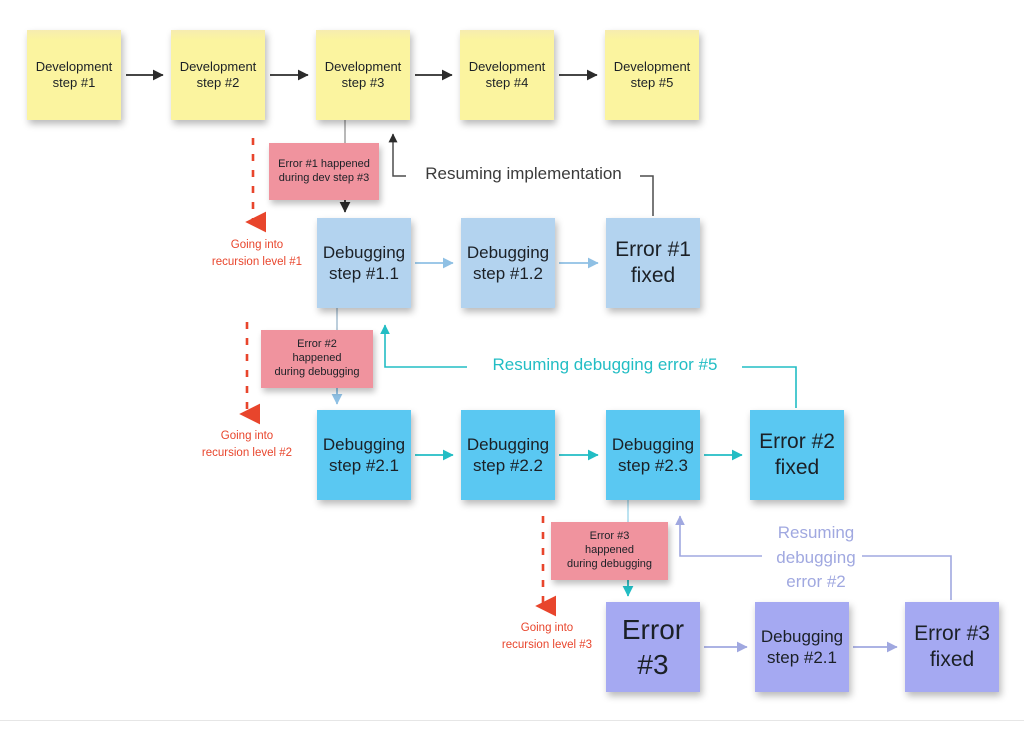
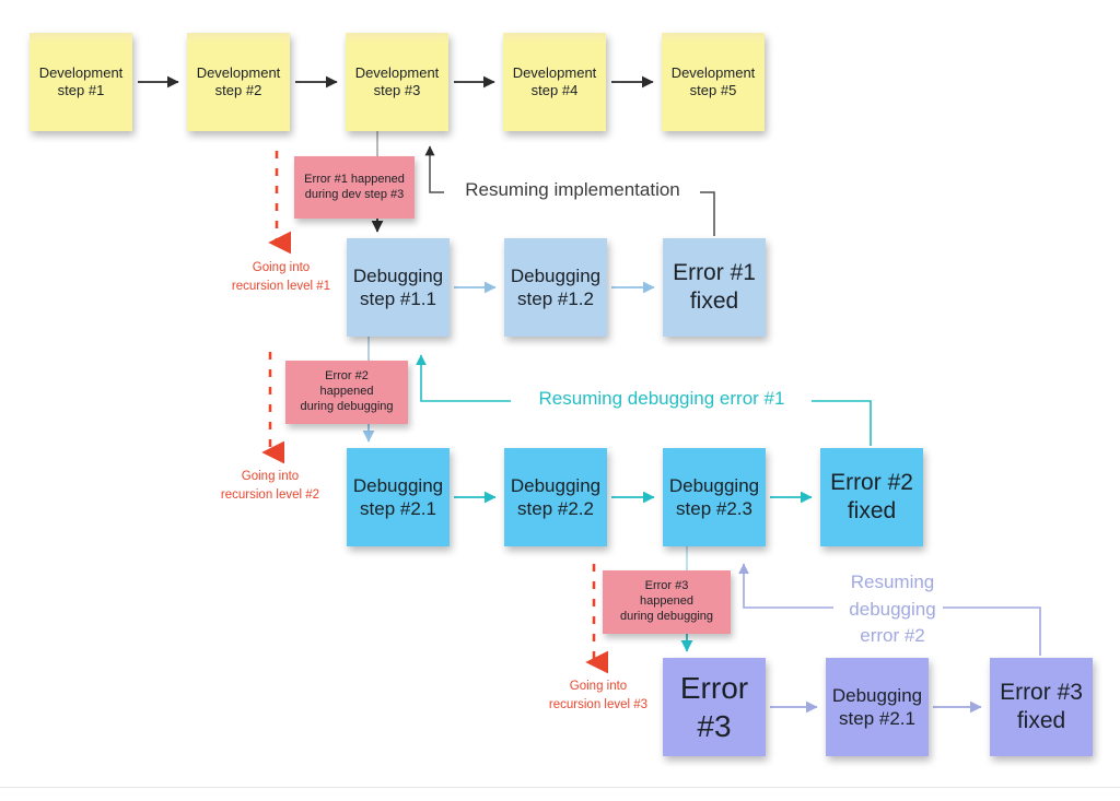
  Development
  step #1
  Development
  step #2
  Development
  step #3
  Development
  step #4
  Development
  step #5
  Error #1 happened
  during dev step #3
  Error #2
  happened
  during debugging
  Error #3
  happened
  during debugging
  Debugging
  step #1.1
  Debugging
  step #1.2
  Error #1
  fixed
  Debugging
  step #2.1
  Debugging
  step #2.2
  Debugging
  step #2.3
  Error #2
  fixed
  Error
  #3
  Debugging
  step #2.1
  Error #3
  fixed
  Going into
  recursion level #1
  Going into
  recursion level #2
  Going into
  recursion level #3
  Resuming implementation
- Resuming debugging error #5
+ Resuming debugging error #1
  Resuming
  debugging
  error #2
